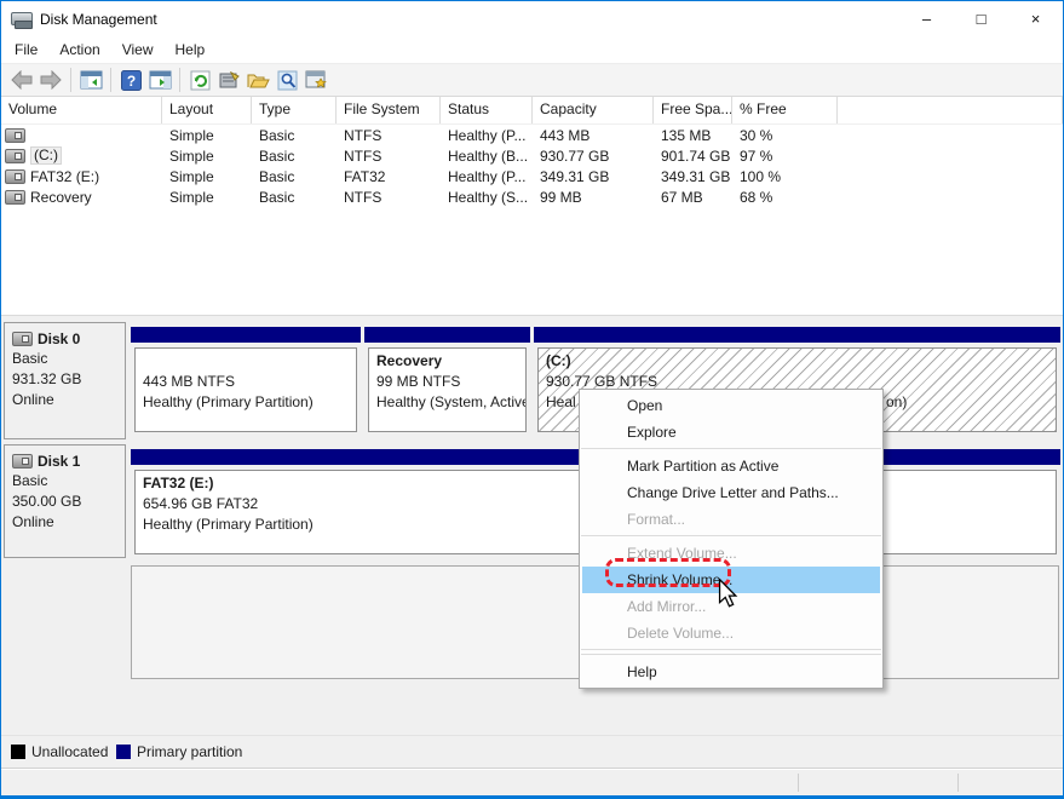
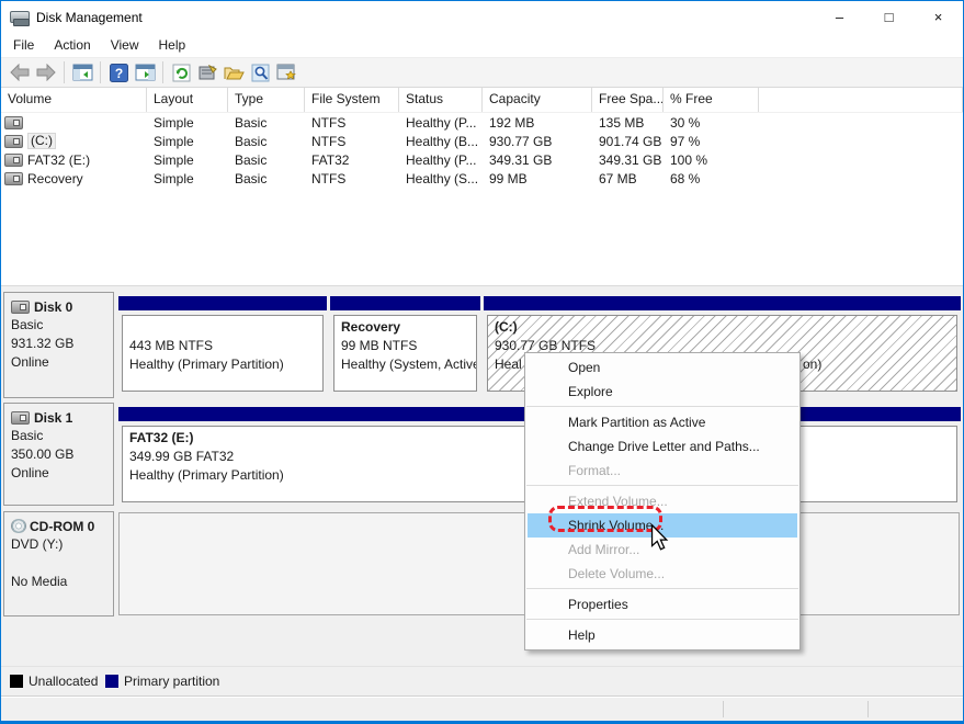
  Disk Management
  –
  □
  ×
  File
  Action
  View
  Help
  ?
  Volume
  Layout
  Type
  File System
  Status
  Capacity
  Free Spa...
  % Free
  Simple
  Basic
  NTFS
  Healthy (P...
- 443 MB
+ 192 MB
  135 MB
  30 %
  (C:)
  Simple
  Basic
  NTFS
  Healthy (B...
  930.77 GB
  901.74 GB
  97 %
  FAT32 (E:)
  Simple
  Basic
  FAT32
  Healthy (P...
  349.31 GB
  349.31 GB
  100 %
  Recovery
  Simple
  Basic
  NTFS
  Healthy (S...
  99 MB
  67 MB
  68 %
  Disk 0
  Basic
  931.32 GB
  Online
  443 MB NTFS
  Healthy (Primary Partition)
  Recovery
  99 MB NTFS
  Healthy (System, Activ
  (C:)
  930.77 GB NTFS
  Heal
  on)
  Disk 1
  Basic
  350.00 GB
  Online
  FAT32 (E:)
- 654.96 GB FAT32
+ 349.99 GB FAT32
  Healthy (Primary Partition)
+ CD-ROM 0
+ DVD (Y:)
+ No Media
  Open
  Explore
  Mark Partition as Active
  Change Drive Letter and Paths...
  Format...
  Extend Volume...
  Shrink Volume...
  Add Mirror...
  Delete Volume...
+ Properties
  Help
  Unallocated
  Primary partition
